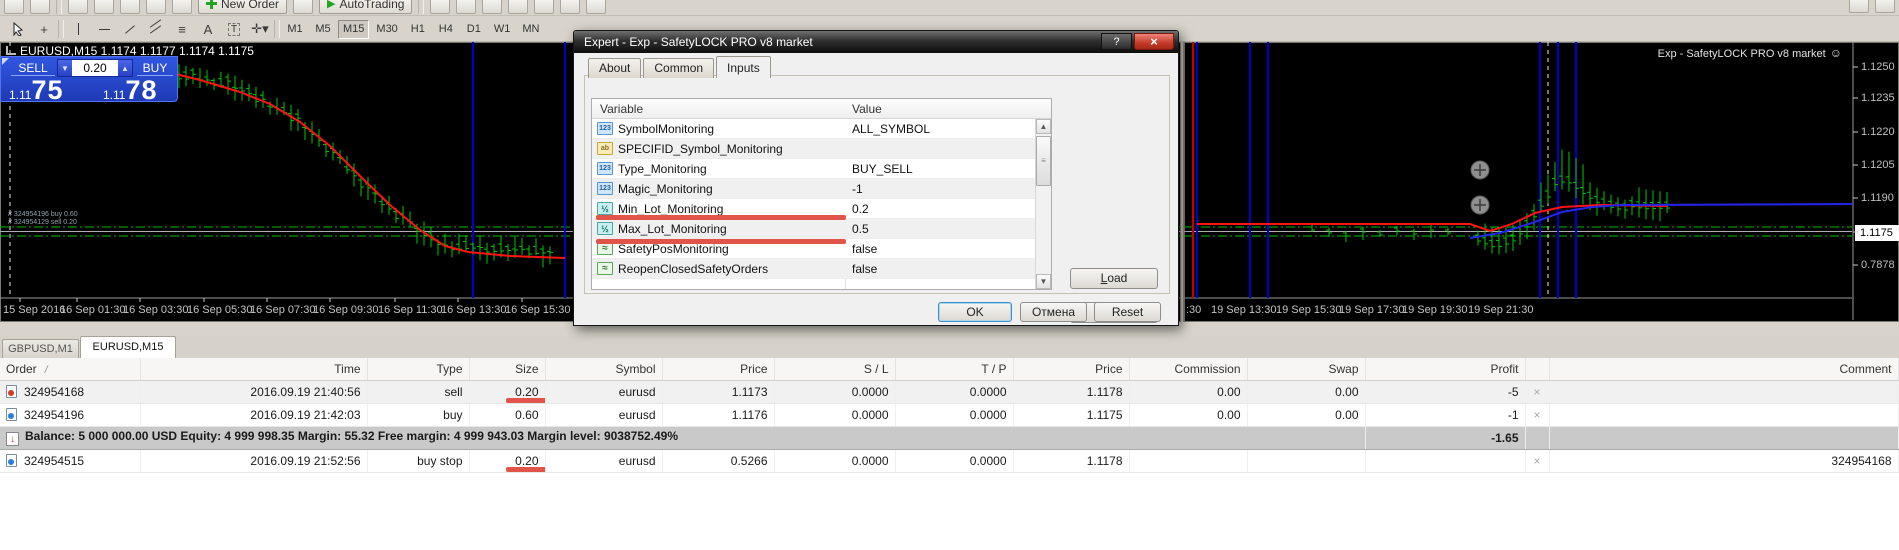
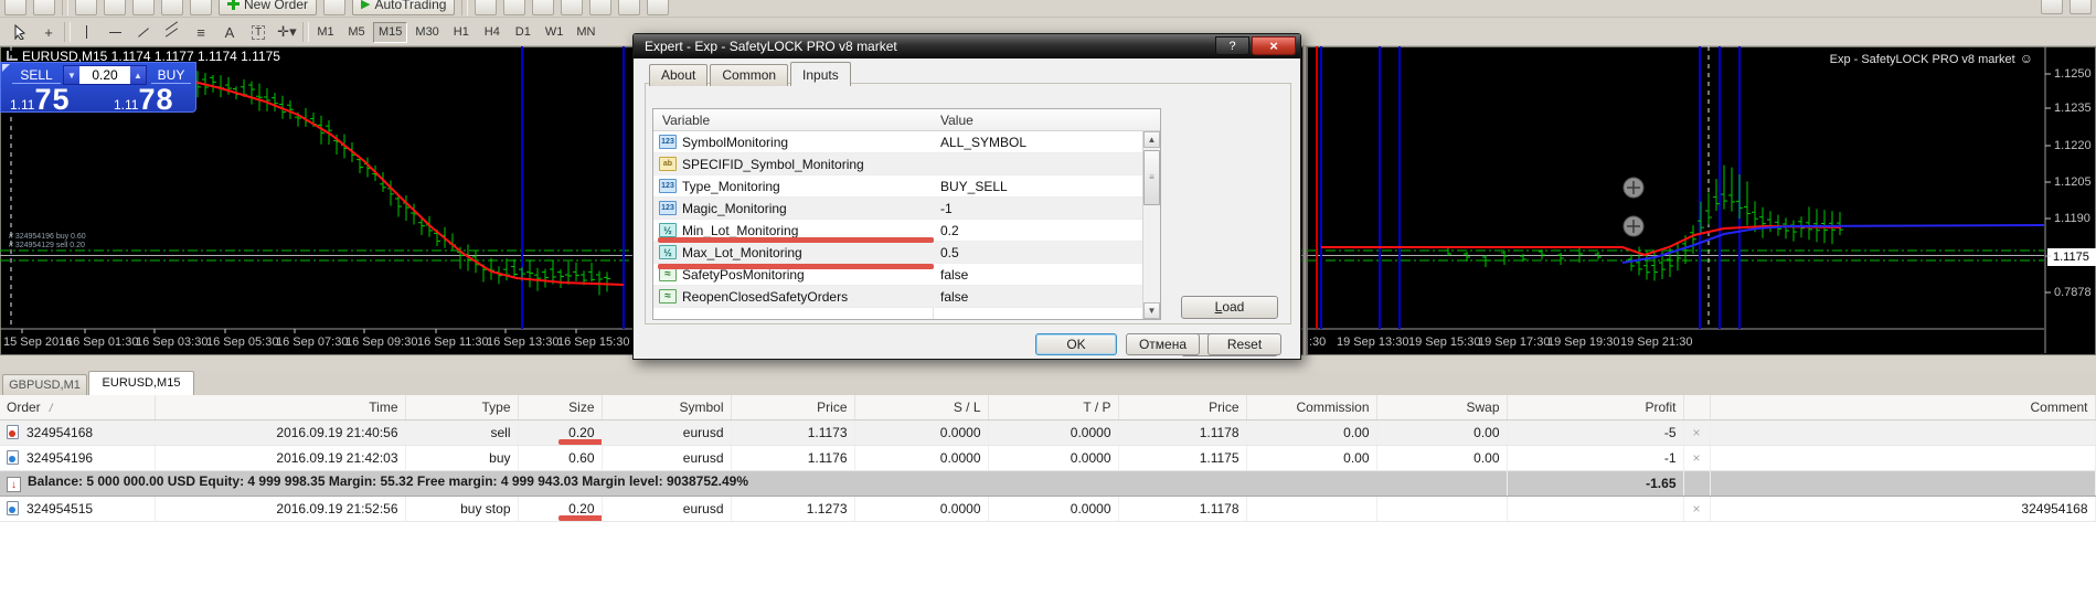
  New Order
  ▶
  AutoTrading
  +
  ≡
  A
  T
  ✛▾
  M1
  M5
  M15
  M30
  H1
  H4
  D1
  W1
  MN
  15 Sep 2016
  16 Sep 01:30
  16 Sep 03:30
  16 Sep 05:30
  16 Sep 07:30
  16 Sep 09:30
  16 Sep 11:30
  16 Sep 13:30
  16 Sep 15:30
  Exp - SafetyLOCK PRO v8 market ☺
  :30
  19 Sep 13:30
  19 Sep 15:30
  19 Sep 17:30
  19 Sep 19:30
  19 Sep 21:30
  1.1250
  1.1235
  1.1220
  1.1205
  1.1190
  1.1175
  0.7878
  EURUSD,M15 1.1174 1.1177 1.1174 1.1175
  SELL
  ▼
  0.20
  ▲
  BUY
  1.1175
  1.1178
  Expert - Exp - SafetyLOCK PRO v8 market
  ?
  ×
  About
  Common
  Inputs
  Variable
  Value
  SymbolMonitoring
  ALL_SYMBOL
  SPECIFID_Symbol_Monitoring
  Type_Monitoring
  BUY_SELL
  Magic_Monitoring
  -1
  ½
  Min_Lot_Monitoring
  0.2
  ½
  Max_Lot_Monitoring
  0.5
  ≈
  SafetyPosMonitoring
  false
  ≈
  ReopenClosedSafetyOrders
  false
  ▲
  ≡
  ▼
  Load
  OK
  Отмена
  Reset
  GBPUSD,M1
  EURUSD,M15
  Order /	Time	Type	Size	Symbol	Price	S / L	T / P	Price	Commission	Swap	Profit		Comment
  324954168	2016.09.19 21:40:56	sell	0.20	eurusd	1.1173	0.0000	0.0000	1.1178	0.00	0.00	-5	×
  324954196	2016.09.19 21:42:03	buy	0.60	eurusd	1.1176	0.0000	0.0000	1.1175	0.00	0.00	-1	×
  ↓ Balance: 5 000 000.00 USD Equity: 4 999 998.35 Margin: 55.32 Free margin: 4 999 943.03 Margin level: 9038752.49%	-1.65
- 324954515	2016.09.19 21:52:56	buy stop	0.20	eurusd	0.5266	0.0000	0.0000	1.1178				×	324954168
+ 324954515	2016.09.19 21:52:56	buy stop	0.20	eurusd	1.1273	0.0000	0.0000	1.1178				×	324954168
